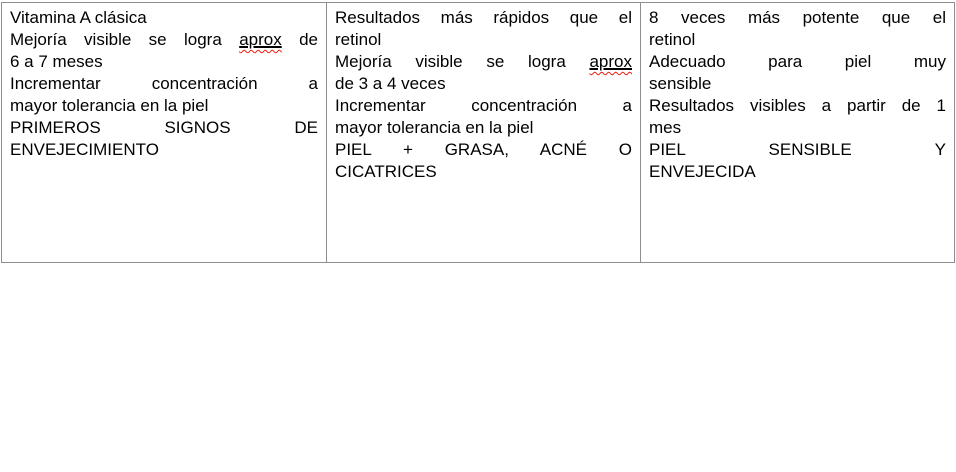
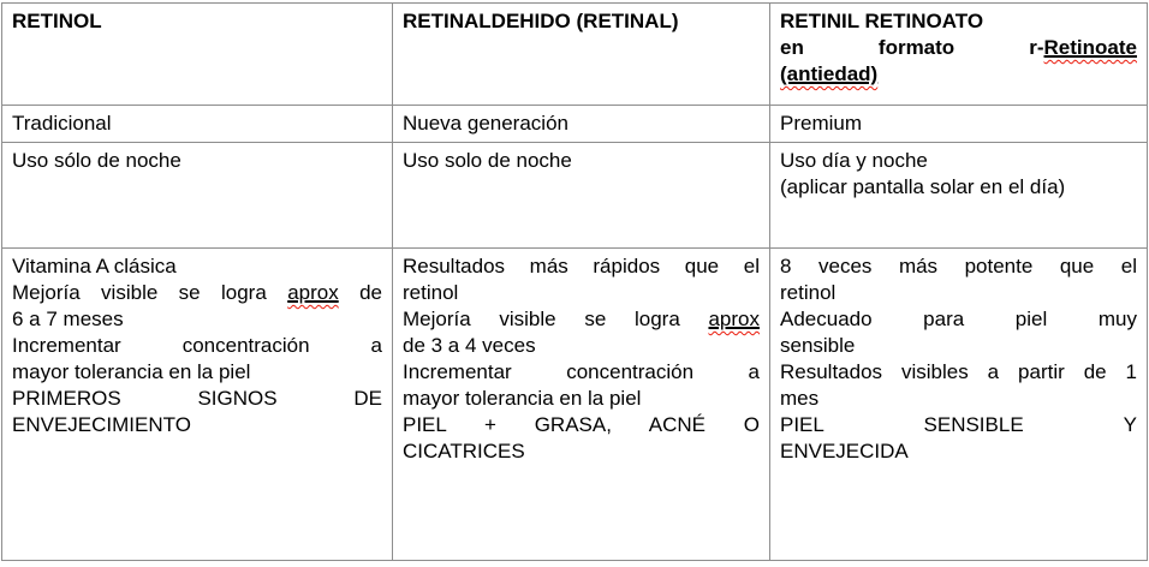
+ RETINOL	RETINALDEHIDO (RETINAL)	RETINIL RETINOATO en formato r-Retinoate (antiedad)
+ Tradicional	Nueva generación	Premium
+ Uso sólo de noche	Uso solo de noche	Uso día y noche (aplicar pantalla solar en el día)
  Vitamina A clásica Mejoría visible se logra aprox de 6 a 7 meses Incrementar concentración a mayor tolerancia en la piel PRIMEROS SIGNOS DE ENVEJECIMIENTO	Resultados más rápidos que el retinol Mejoría visible se logra aprox de 3 a 4 veces Incrementar concentración a mayor tolerancia en la piel PIEL + GRASA, ACNÉ O CICATRICES	8 veces más potente que el retinol Adecuado para piel muy sensible Resultados visibles a partir de 1 mes PIEL SENSIBLE Y ENVEJECIDA
